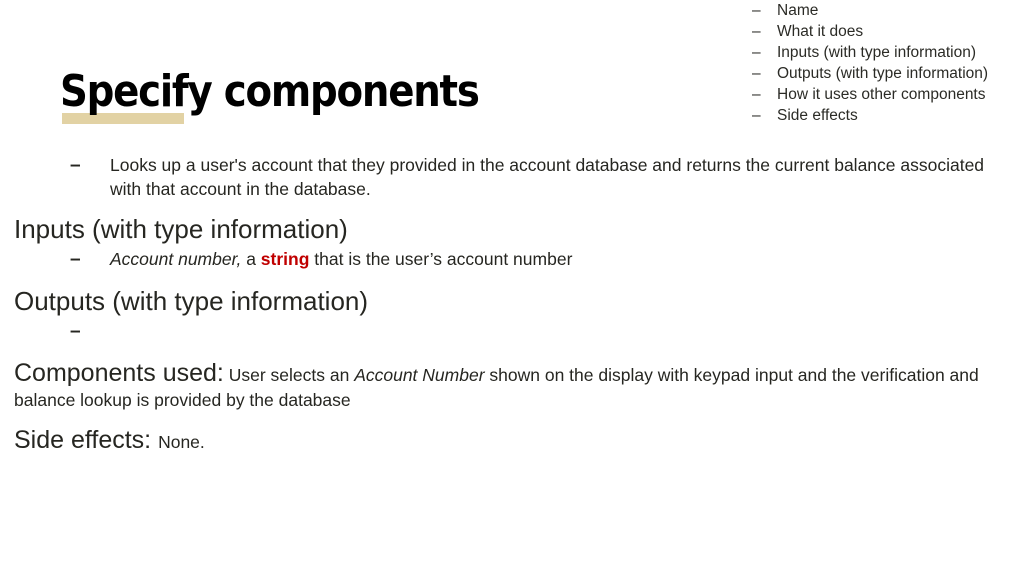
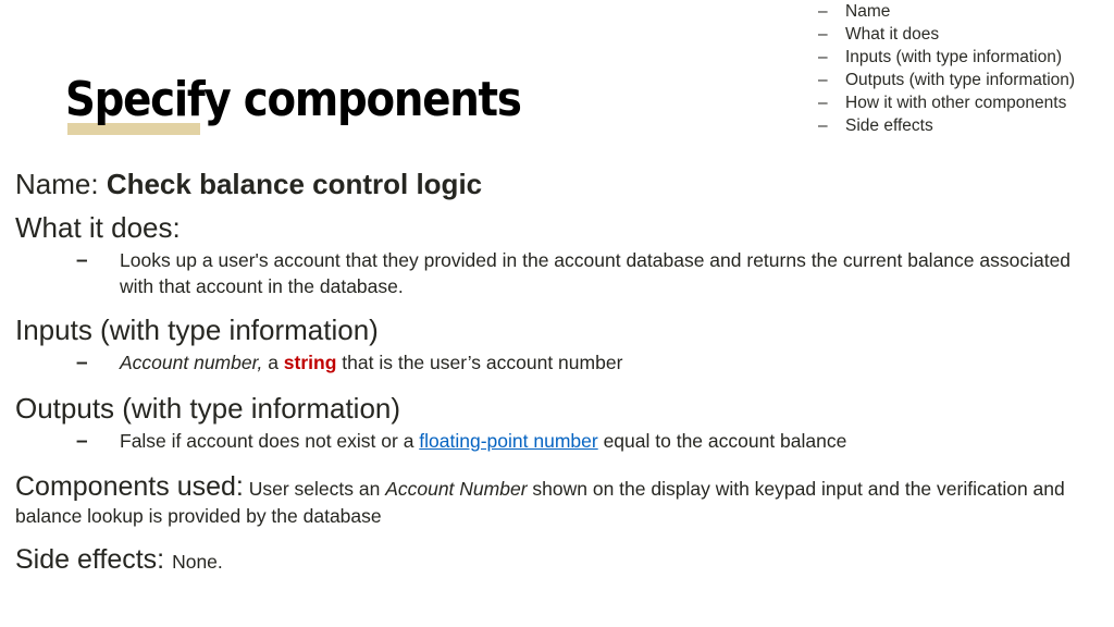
  –
  Name
  –
  What it does
  –
  Inputs (with type information)
  –
  Outputs (with type information)
  –
- How it uses other components
+ How it with other components
  –
  Side effects
  Specify components
+ Name: Check balance control logic
+ What it does:
  –
  Looks up a user's account that they provided in the account database and returns the current balance associated with that account in the database.
  Inputs (with type information)
  –
  Account number, a string that is the user’s account number
  Outputs (with type information)
  –
+ False if account does not exist or a floating-point number equal to the account balance
  Components used: User selects an Account Number shown on the display with keypad input and the verification and balance lookup is provided by the database
  Side effects: None.
